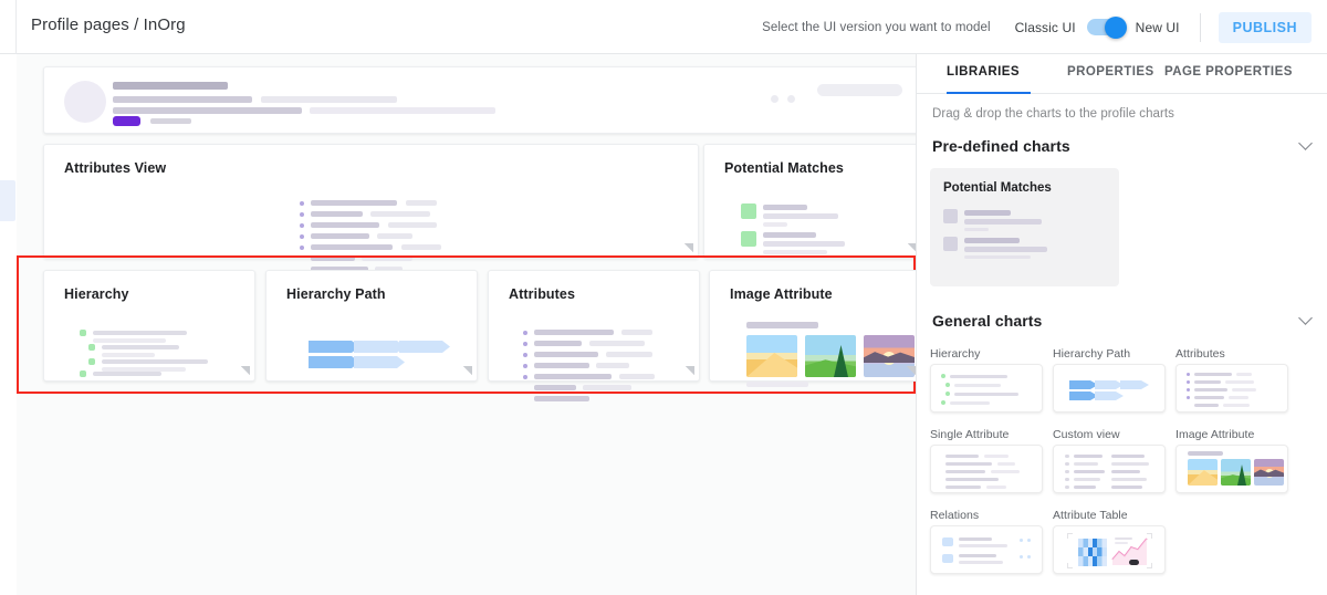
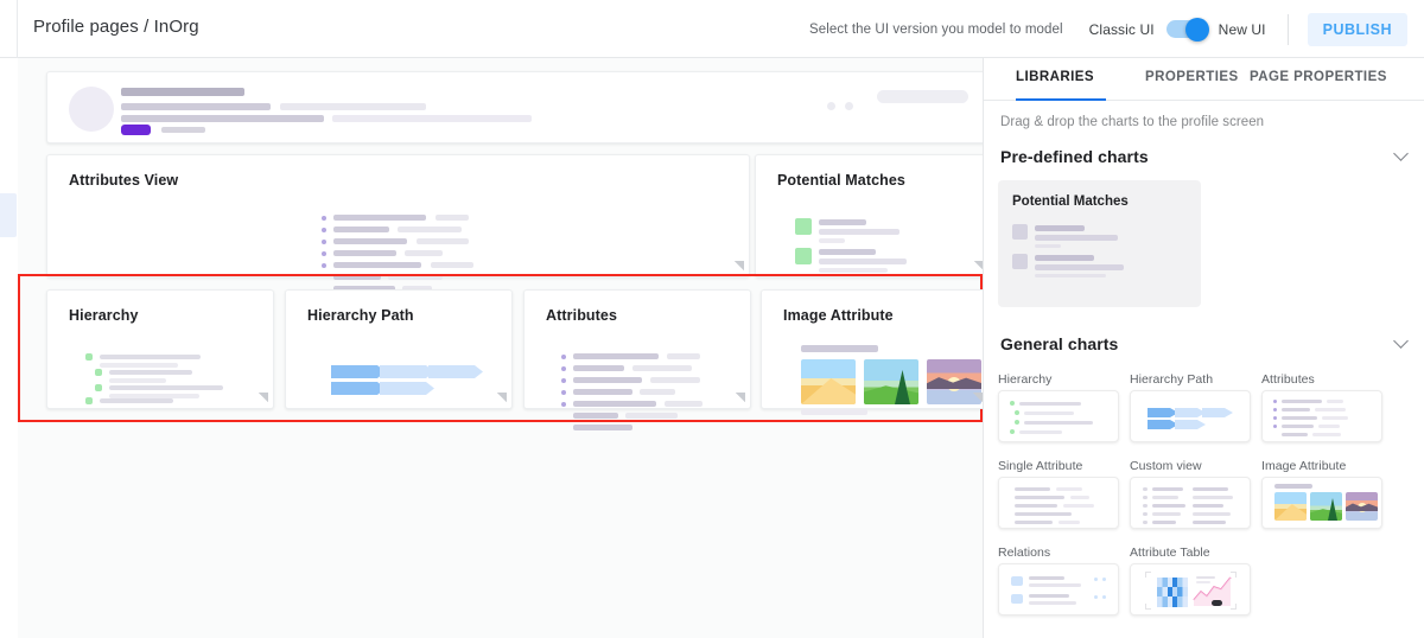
  Profile pages / InOrg
- Select the UI version you want to model
+ Select the UI version you model to model
  Classic UI
  New UI
  PUBLISH
  Attributes View
  Potential Matches
  Hierarchy
  Hierarchy Path
  Attributes
  Image Attribute
  LIBRARIES
  PROPERTIES
  PAGE PROPERTIES
- Drag & drop the charts to the profile charts
+ Drag & drop the charts to the profile screen
  Pre-defined charts
  General charts
  Potential Matches
  Hierarchy
  Hierarchy Path
  Attributes
  Single Attribute
  Custom view
  Image Attribute
  Relations
  Attribute Table
